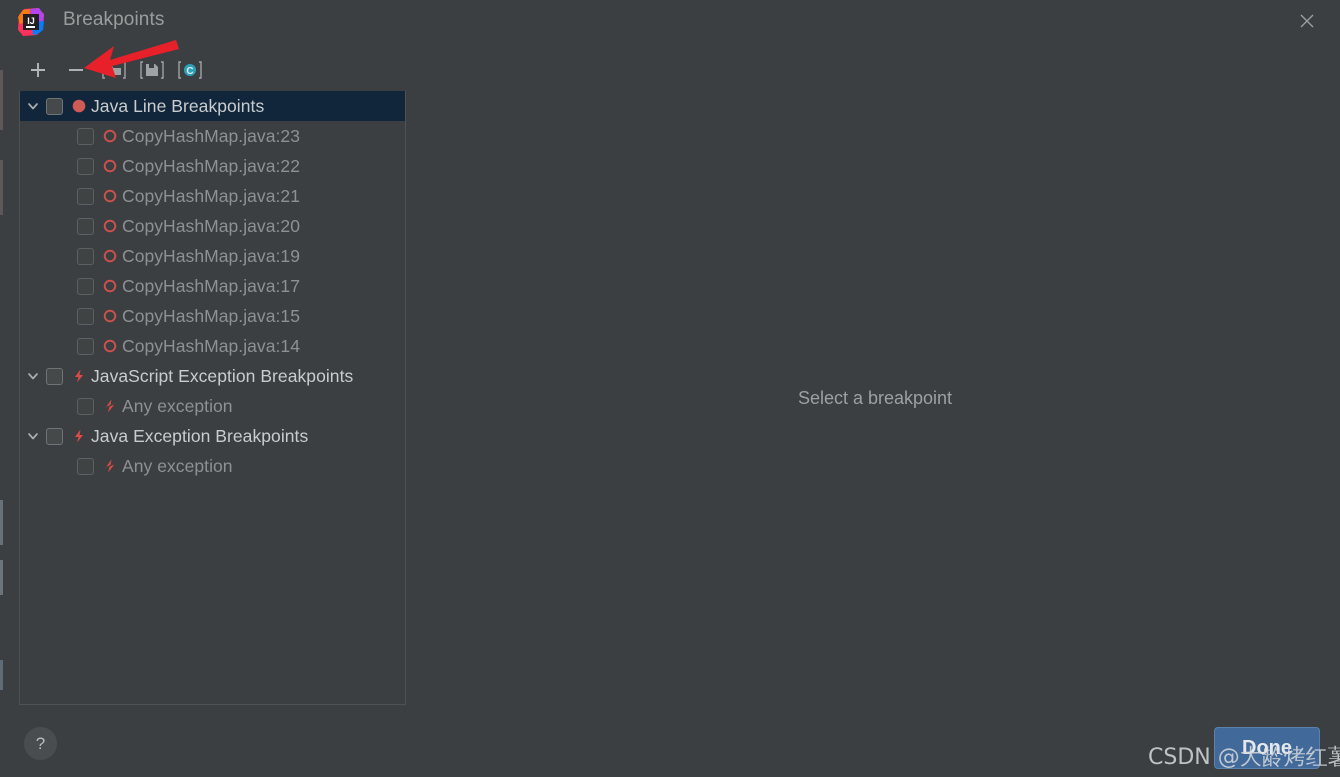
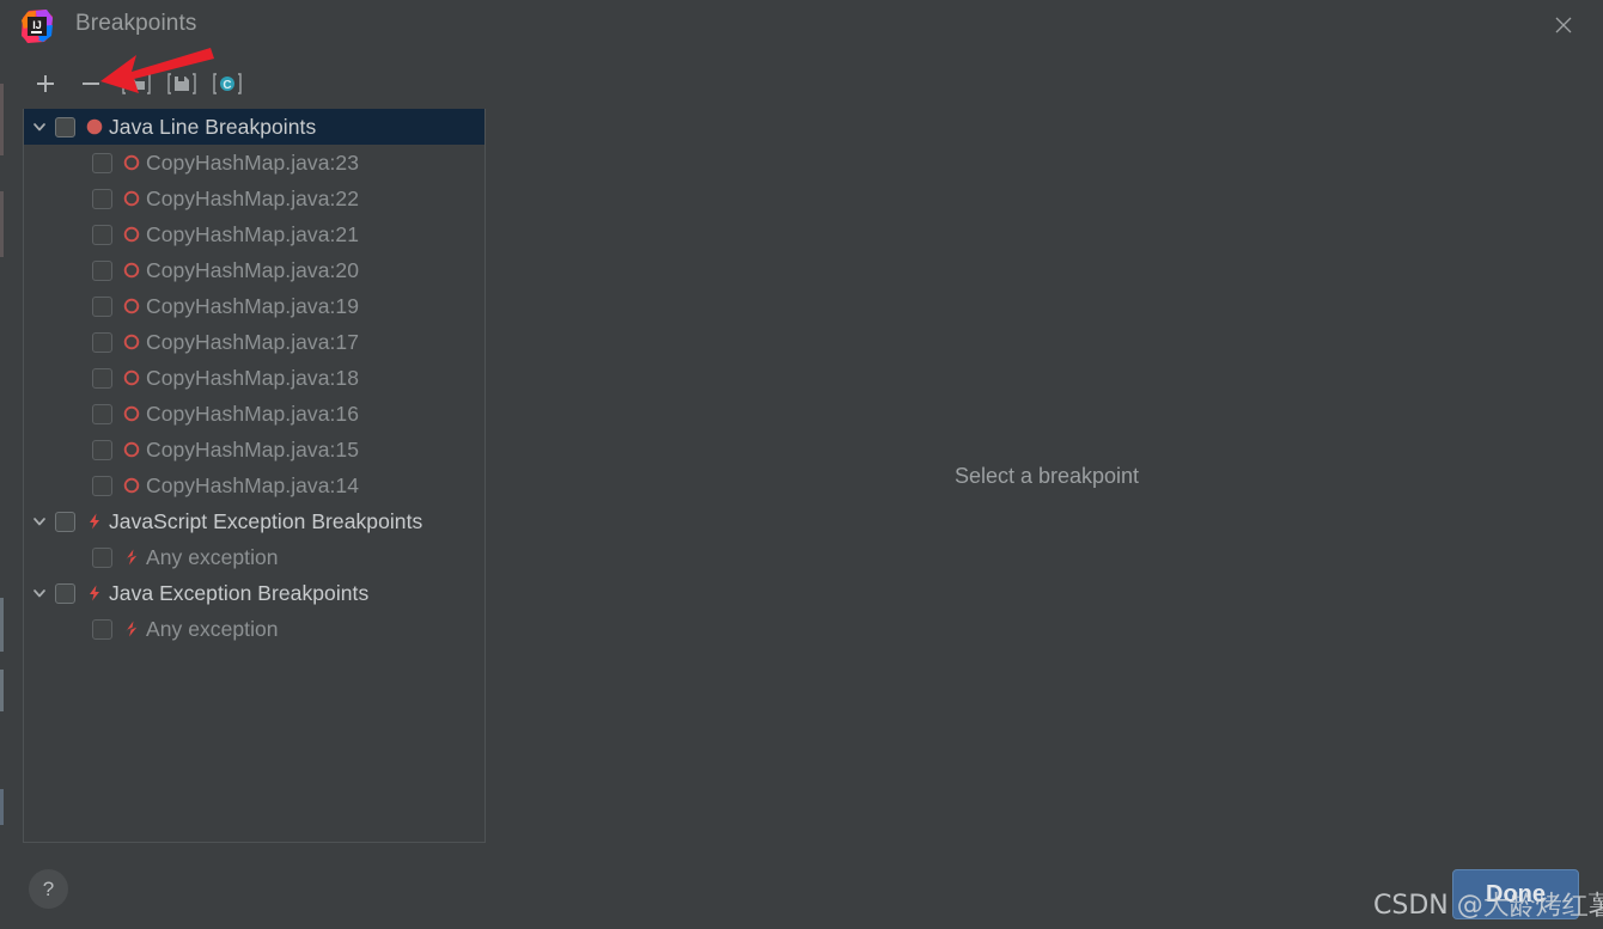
  IJ
  Breakpoints
  C
  Java Line Breakpoints
  CopyHashMap.java:23
  CopyHashMap.java:22
  CopyHashMap.java:21
  CopyHashMap.java:20
  CopyHashMap.java:19
  CopyHashMap.java:17
+ CopyHashMap.java:18
+ CopyHashMap.java:16
  CopyHashMap.java:15
  CopyHashMap.java:14
  JavaScript Exception Breakpoints
  Any exception
  Java Exception Breakpoints
  Any exception
  Select a breakpoint
  ?
  Done
  CSDN @大龄烤红薯
